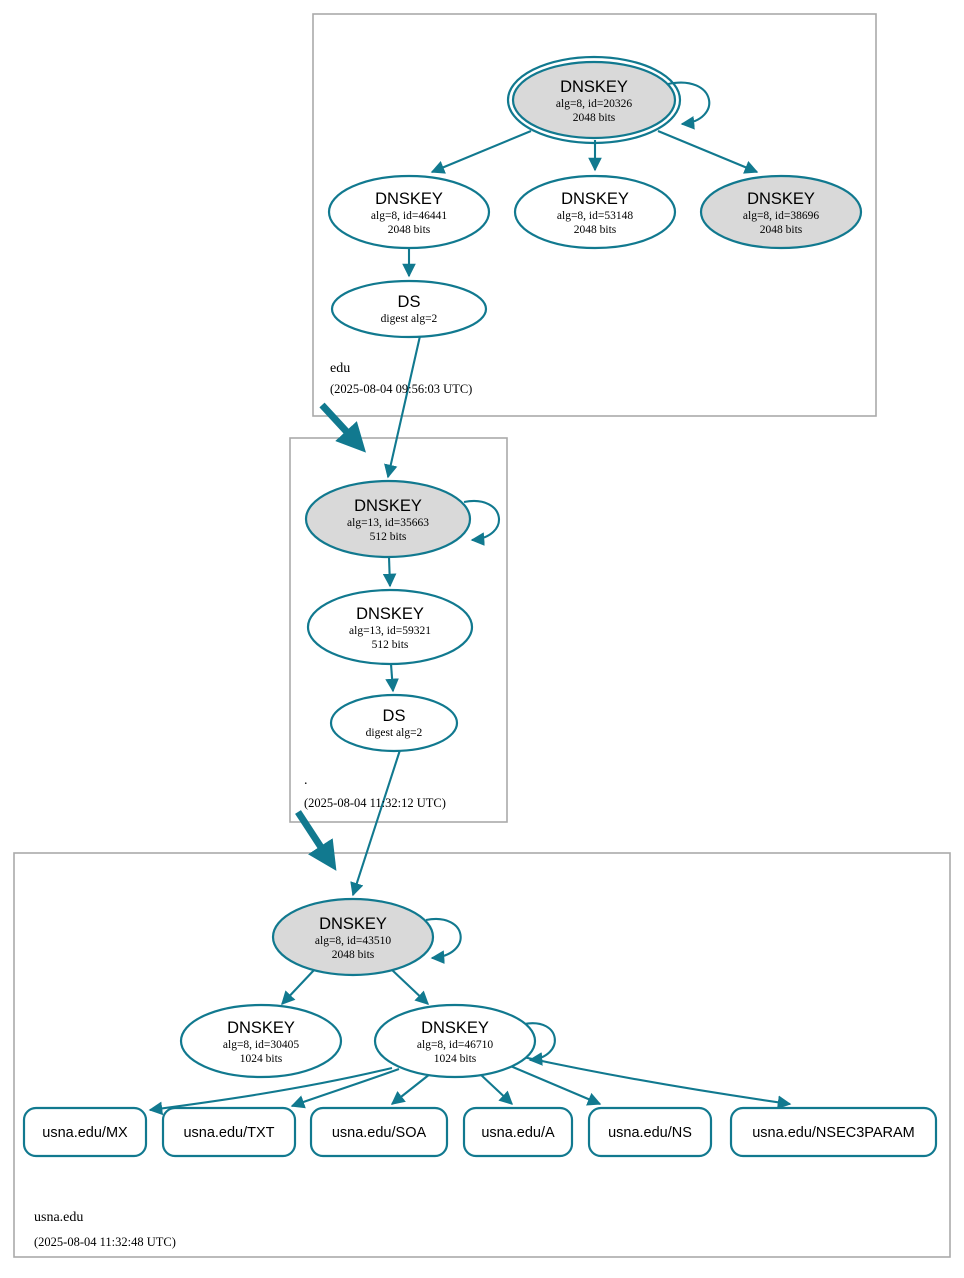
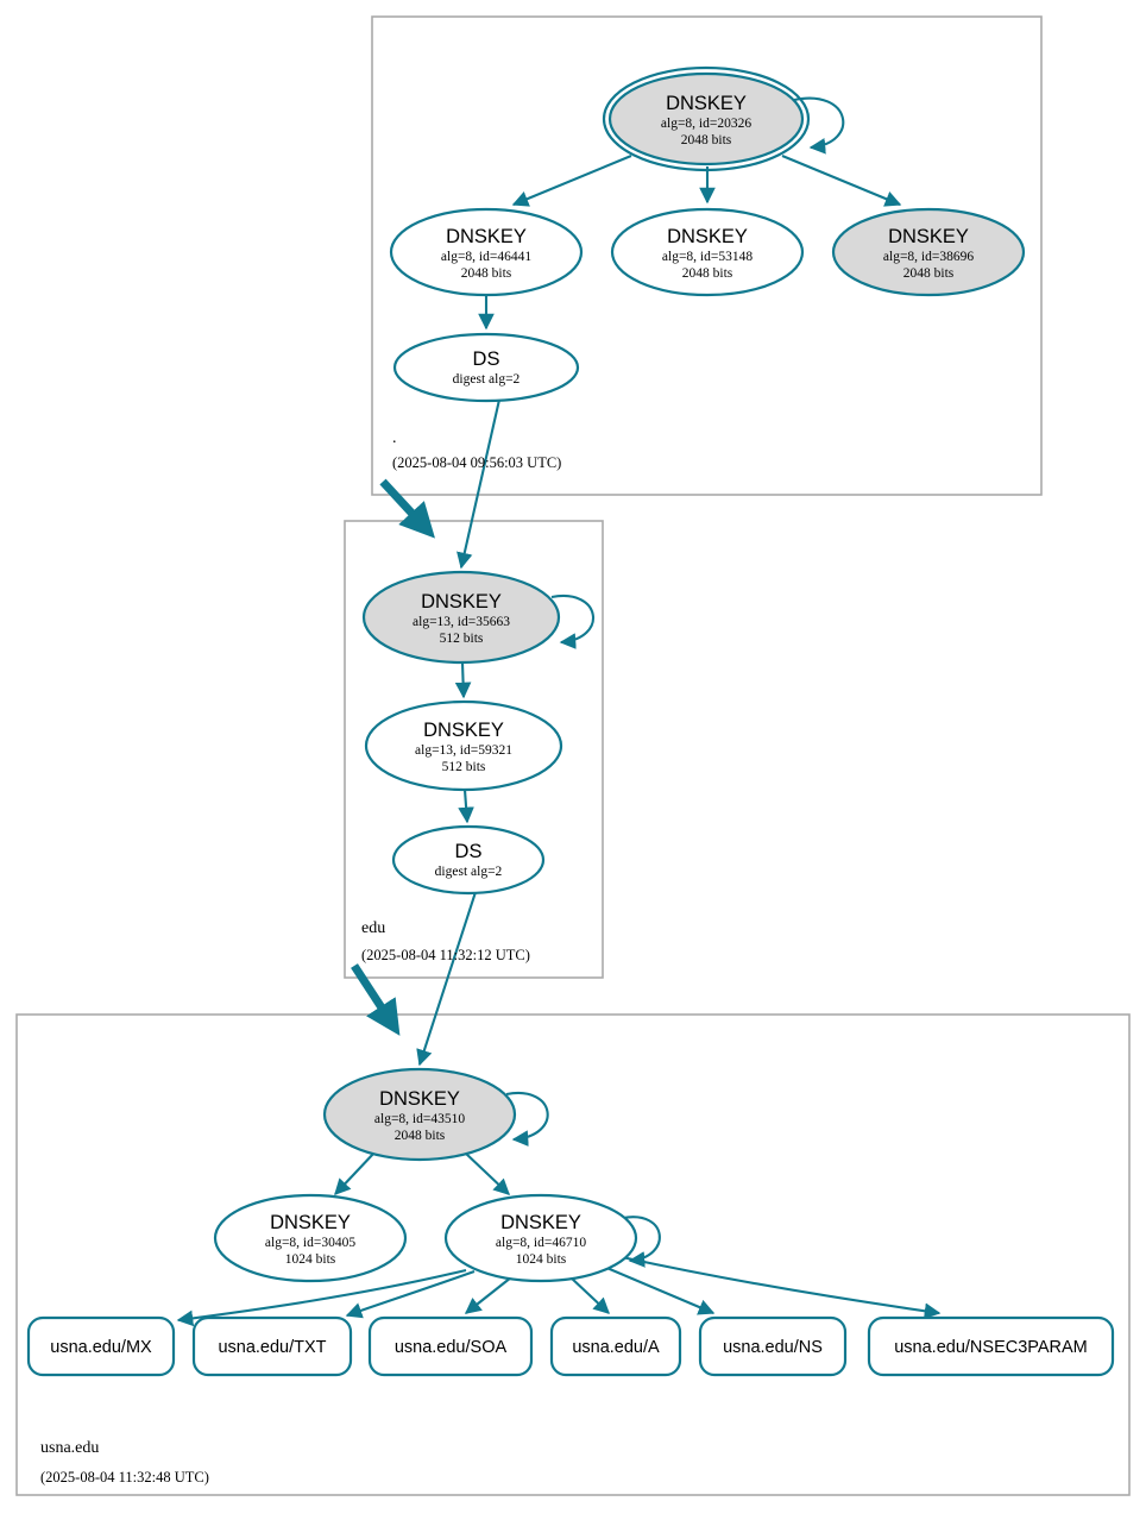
  DNSKEY
  alg=8, id=20326
  2048 bits
  DNSKEY
  alg=8, id=46441
  2048 bits
  DNSKEY
  alg=8, id=53148
  2048 bits
  DNSKEY
  alg=8, id=38696
  2048 bits
  DS
  digest alg=2
  DNSKEY
  alg=13, id=35663
  512 bits
  DNSKEY
  alg=13, id=59321
  512 bits
  DS
  digest alg=2
  DNSKEY
  alg=8, id=43510
  2048 bits
  DNSKEY
  alg=8, id=30405
  1024 bits
  DNSKEY
  alg=8, id=46710
  1024 bits
  usna.edu/MX
  usna.edu/TXT
  usna.edu/SOA
  usna.edu/A
  usna.edu/NS
  usna.edu/NSEC3PARAM
- edu
+ .
  (2025-08-04 09:56:03 UTC)
- .
+ edu
  (2025-08-04 11:32:12 UTC)
  usna.edu
  (2025-08-04 11:32:48 UTC)
